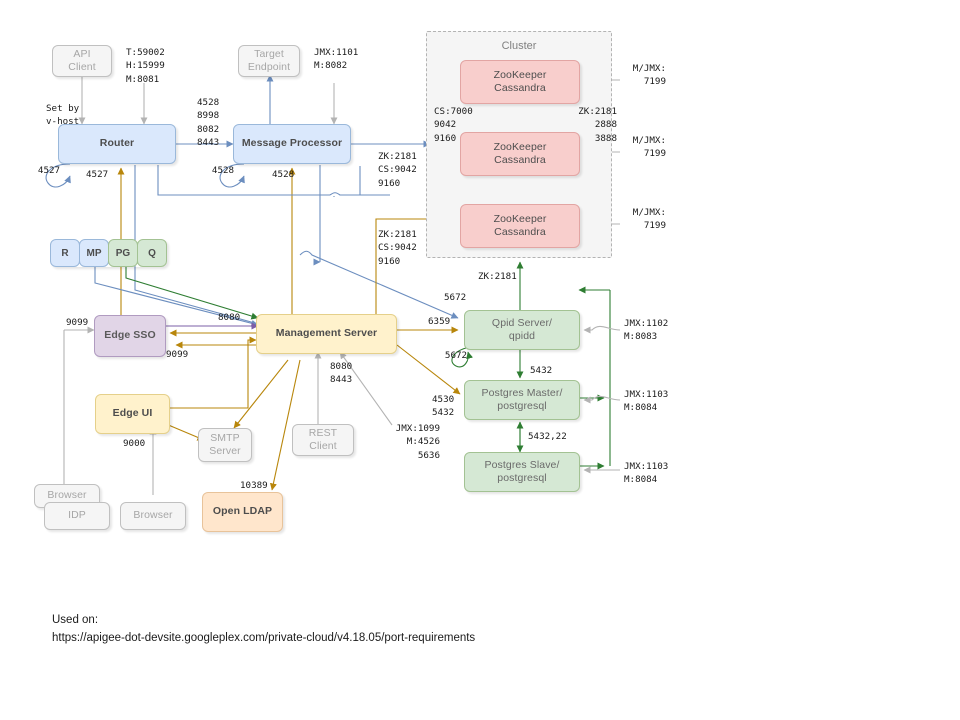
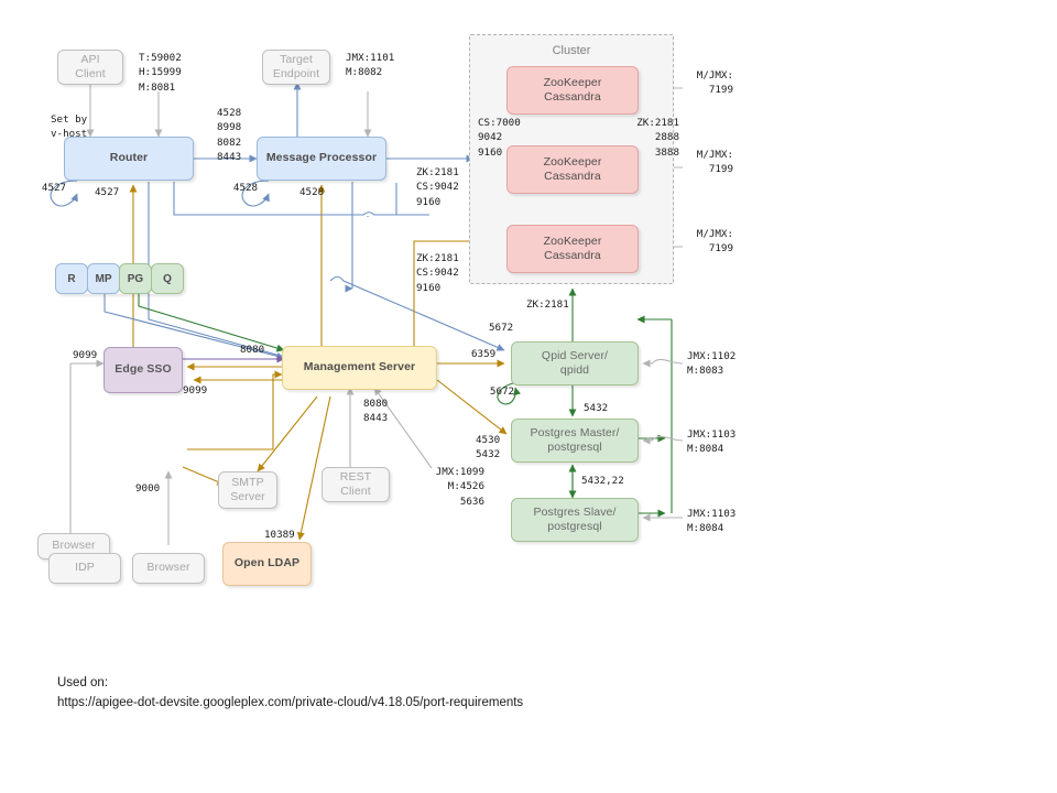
  Cluster
  API
  Client
  Router
  Target
  Endpoint
  Message Processor
  ZooKeeper
  Cassandra
  ZooKeeper
  Cassandra
  ZooKeeper
  Cassandra
  R
  MP
  PG
  Q
  Edge SSO
  Management Server
  Qpid Server/
  qpidd
  Postgres Master/
  postgresql
  Postgres Slave/
  postgresql
- Edge UI
  SMTP
  Server
  REST
  Client
  Browser
  IDP
  Browser
  Open LDAP
  T:59002
  H:15999
  M:8081
  Set by
  v-host
  4528
  8998
  8082
  8443
  JMX:1101
  M:8082
  4527
  4527
  4528
  4528
  ZK:2181
  CS:9042
  9160
  ZK:2181
  CS:9042
  9160
  CS:7000
  9042
  9160
  ZK:2181
  2888
  3888
  M/JMX:
  7199
  M/JMX:
  7199
  M/JMX:
  7199
  ZK:2181
  5672
  6359
  5672
  JMX:1102
  M:8083
  5432
  4530
  5432
  JMX:1103
  M:8084
  5432,22
  JMX:1103
  M:8084
  9099
  9099
  8080
  8080
  8443
  JMX:1099
  M:4526
  5636
  9000
  10389
  Used on:
  https://apigee-dot-devsite.googleplex.com/private-cloud/v4.18.05/port-requirements
